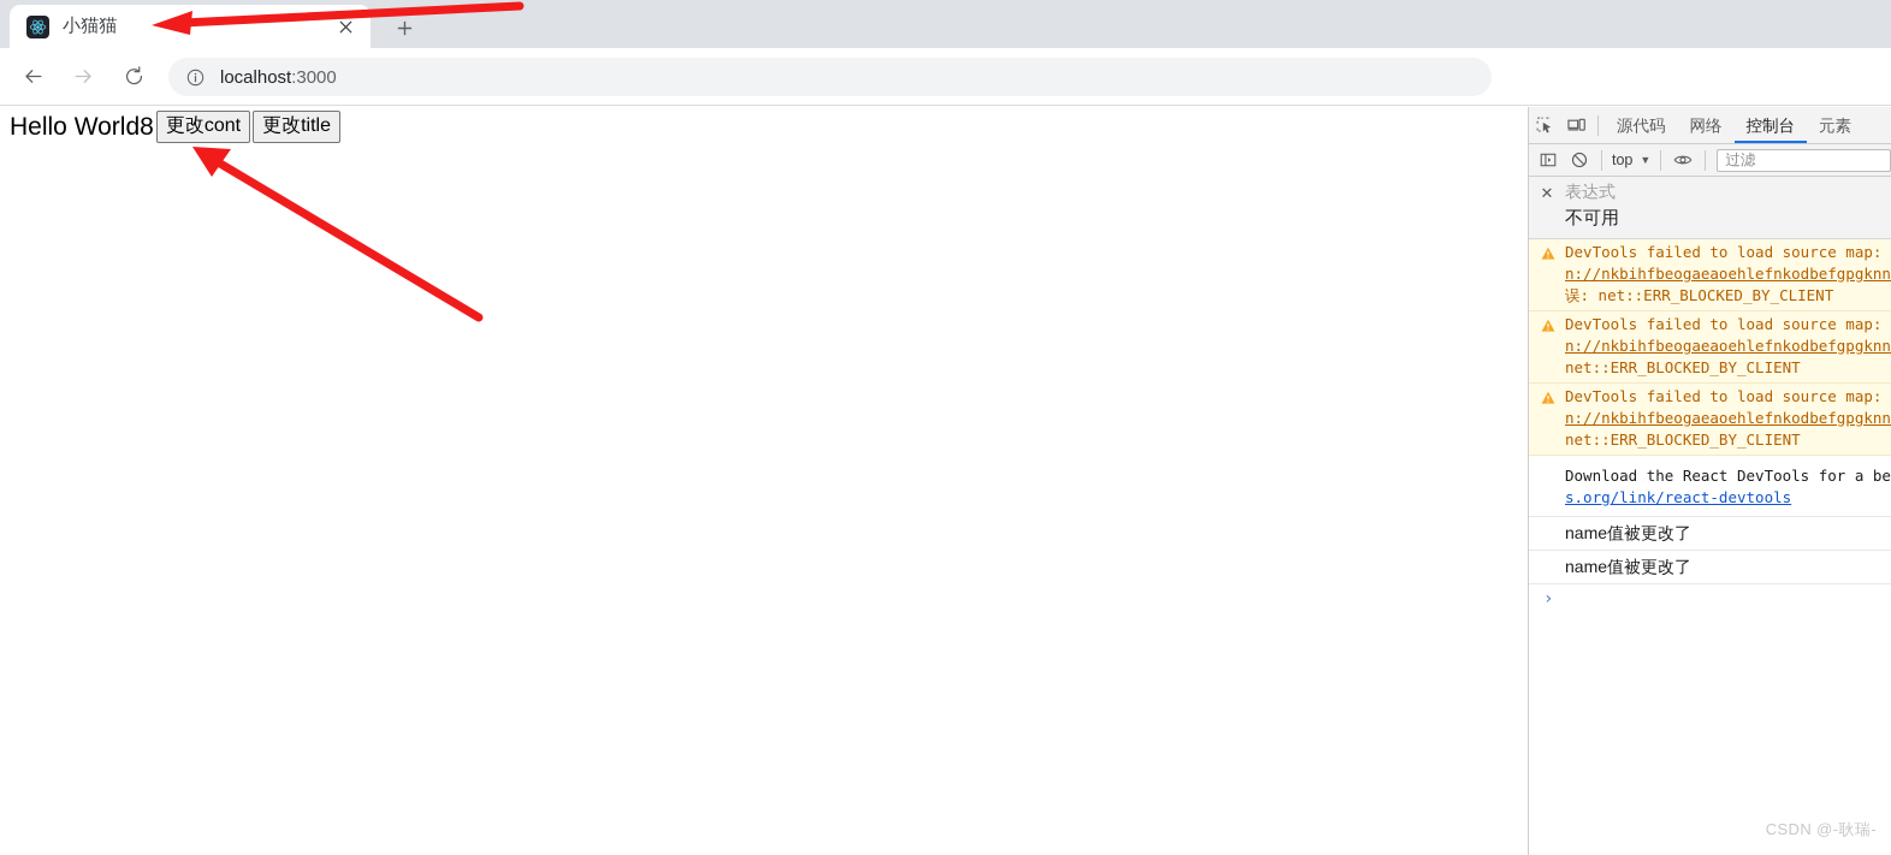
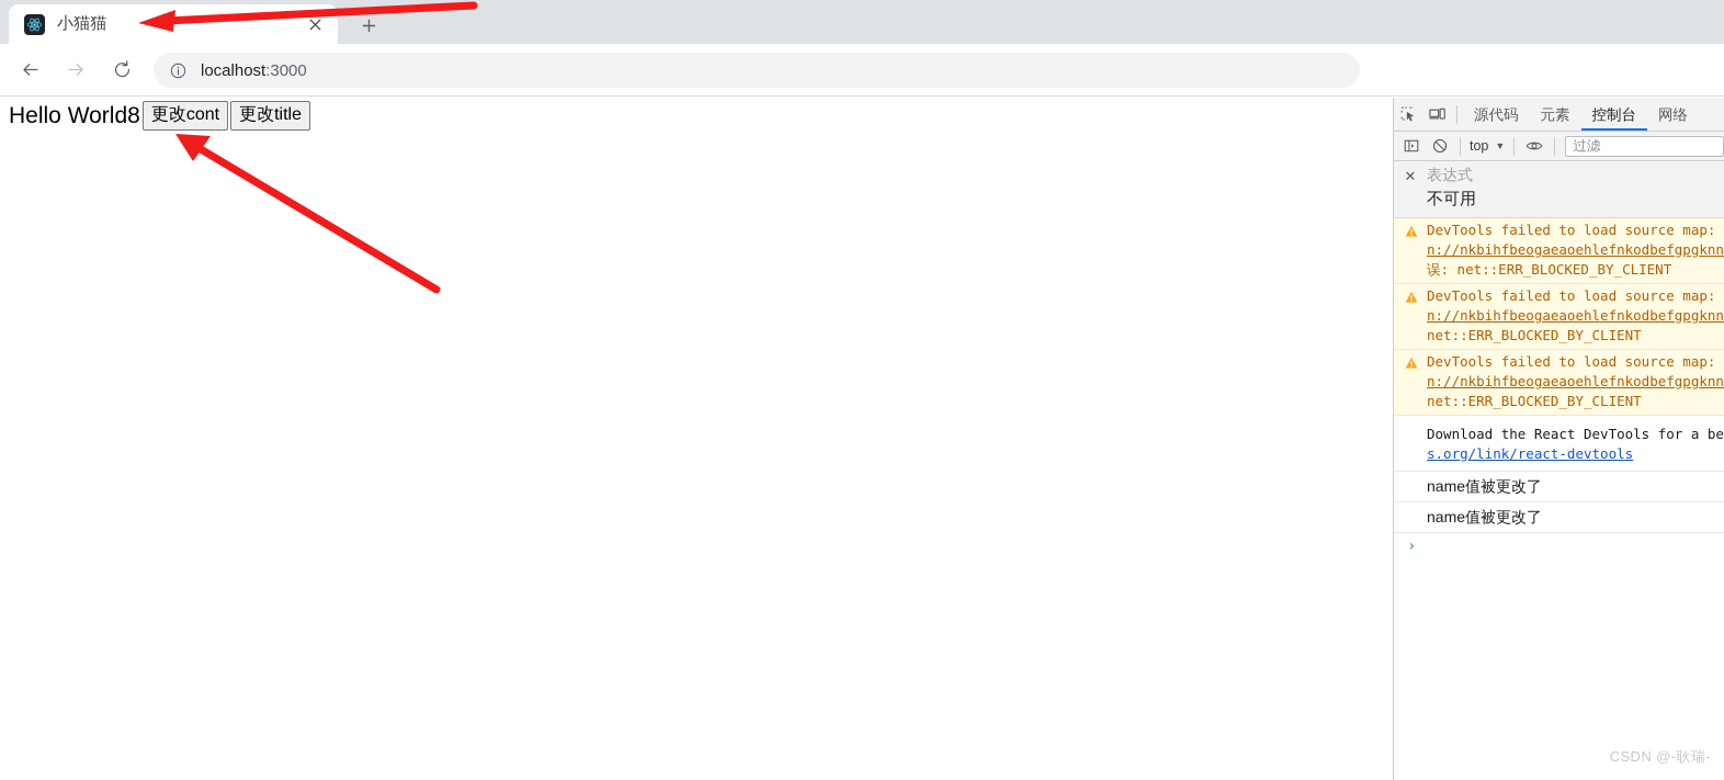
  小猫猫
  localhost:3000
  Hello World8
  更改cont
  更改title
  源代码
- 网络
+ 元素
  控制台
- 元素
+ 网络
  top
  ▼
  过滤
  ✕
  表达式
  不可用
  DevTools failed to load source map:
  n://nkbihfbeogaeaoehlefnkodbefgpgknn
  误: net::ERR_BLOCKED_BY_CLIENT
  DevTools failed to load source map:
  n://nkbihfbeogaeaoehlefnkodbefgpgknn
  net::ERR_BLOCKED_BY_CLIENT
  DevTools failed to load source map:
  n://nkbihfbeogaeaoehlefnkodbefgpgknn
  net::ERR_BLOCKED_BY_CLIENT
  Download the React DevTools for a be
  s.org/link/react-devtools
  name值被更改了
  name值被更改了
  ›
  CSDN @-耿瑞-
